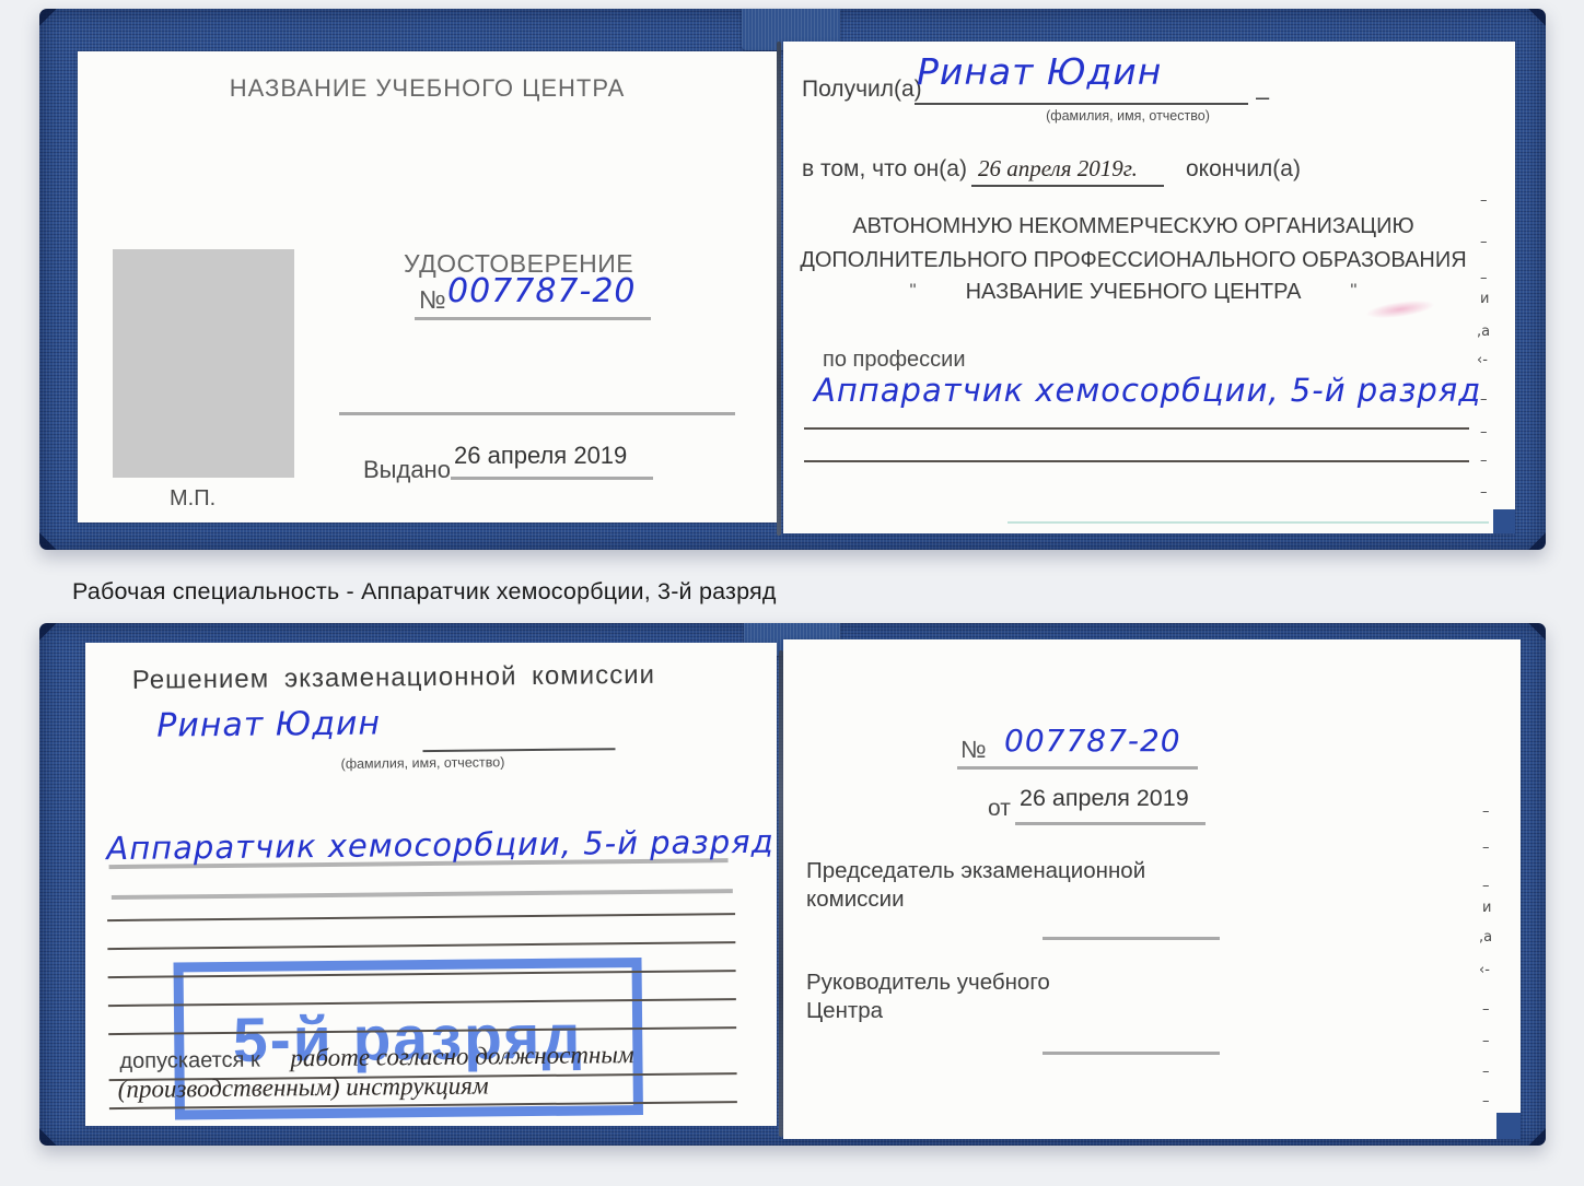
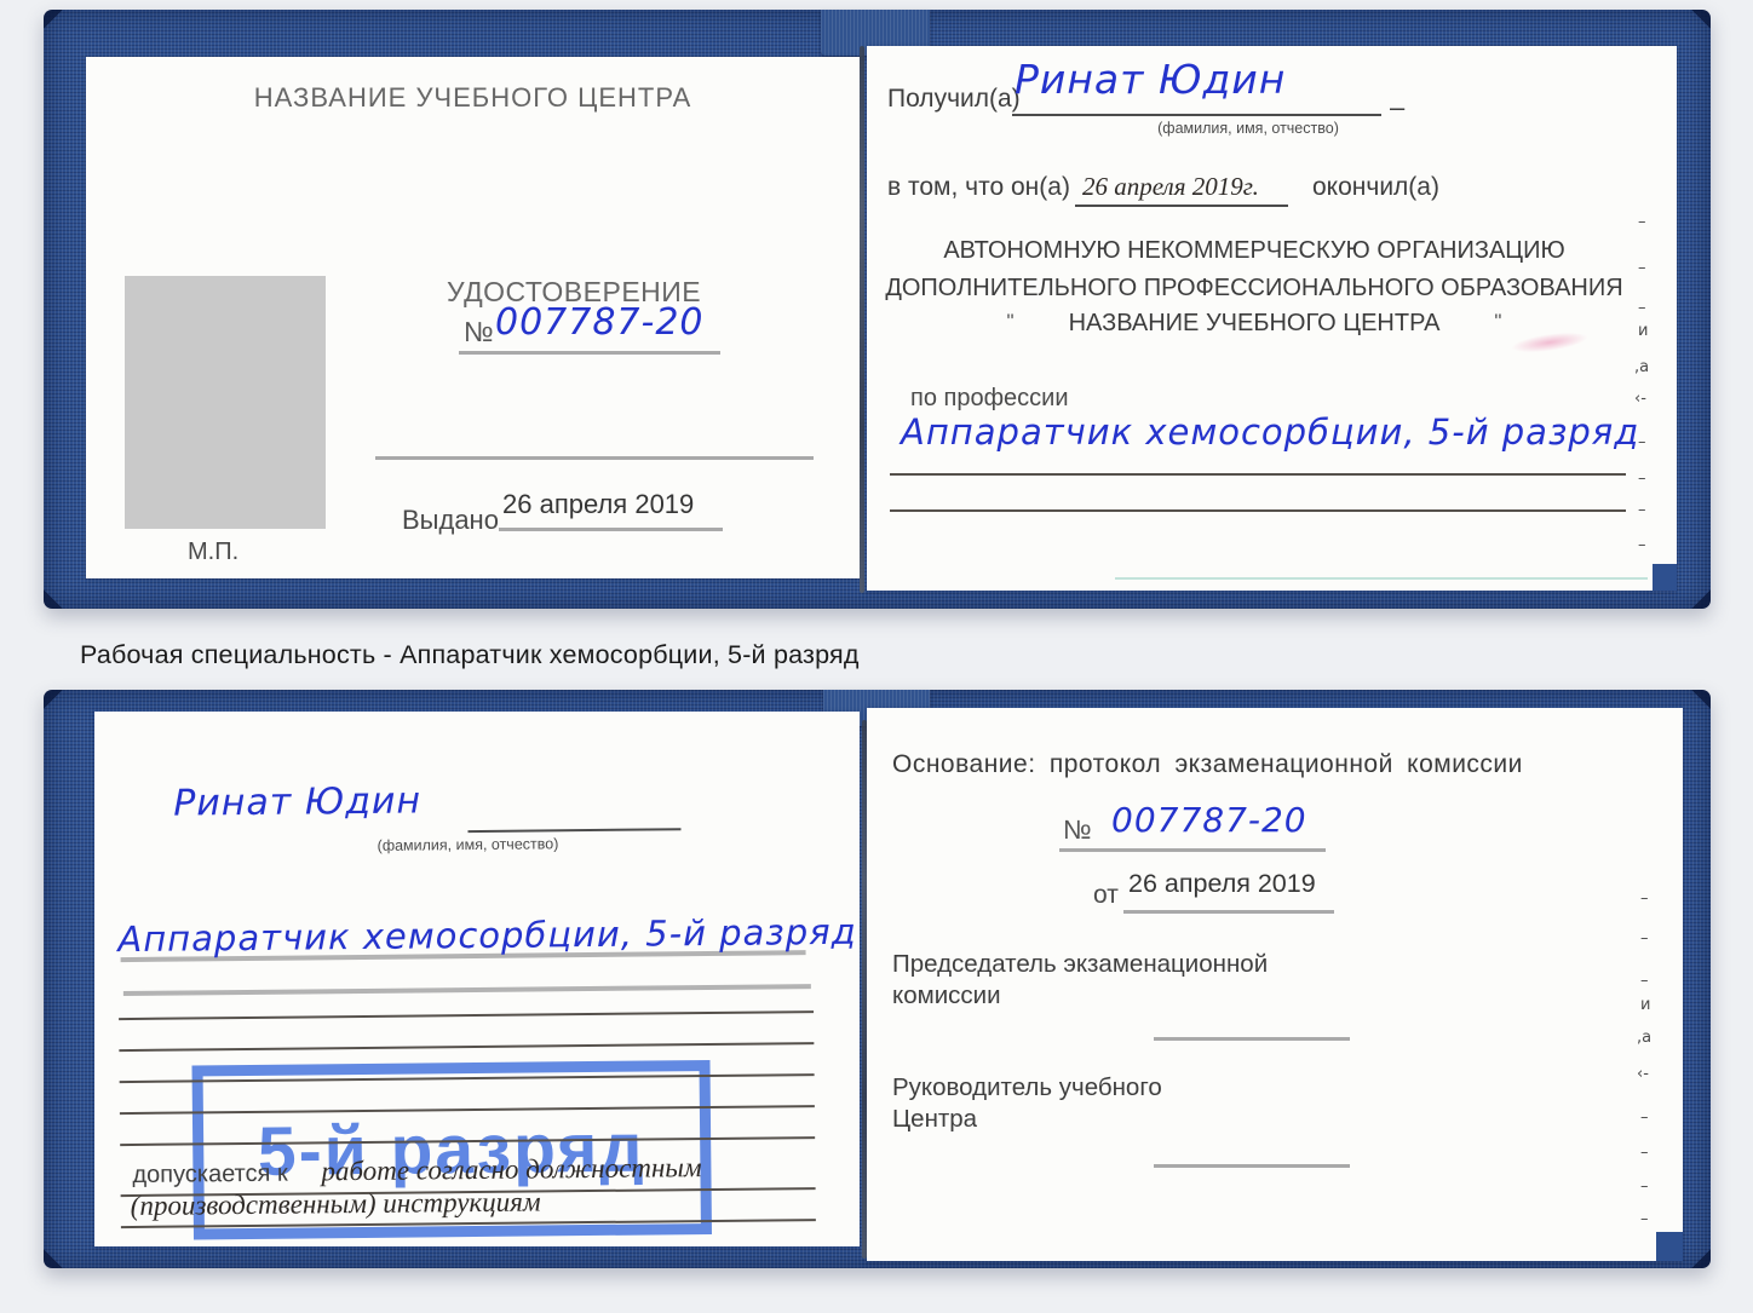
  НАЗВАНИЕ УЧЕБНОГО ЦЕНТРА
  УДОСТОВЕРЕНИЕ
  №
  007787-20
  Выдано
  26 апреля 2019
  М.П.
  Получил(а)
  Ринат Юдин
  (фамилия, имя, отчество)
  –
  в том, что он(а)
  26 апреля 2019г.
  окончил(а)
  АВТОНОМНУЮ НЕКОММЕРЧЕСКУЮ ОРГАНИЗАЦИЮ
  ДОПОЛНИТЕЛЬНОГО ПРОФЕССИОНАЛЬНОГО ОБРАЗОВАНИЯ
  "
  НАЗВАНИЕ УЧЕБНОГО ЦЕНТРА
  "
  по профессии
  Аппаратчик хемосорбции, 5-й разряд
  –
  –
  –
  и
  ,а
  ‹-
  –
  –
  –
  –
- Рабочая специальность - Аппаратчик хемосорбции, 3-й разряд
+ Рабочая специальность - Аппаратчик хемосорбции, 5-й разряд
- Решением экзаменационной комиссии
  Ринат Юдин
  (фамилия, имя, отчество)
  Аппаратчик хемосорбции, 5-й разряд
  5-й разряд
  допускается к
  работе согласно должностным
  (производственным) инструкциям
+ Основание: протокол экзаменационной комиссии
  №
  007787-20
  от
  26 апреля 2019
  Председатель экзаменационной
  комиссии
  Руководитель учебного
  Центра
  –
  –
  –
  и
  ,а
  ‹-
  –
  –
  –
  –
